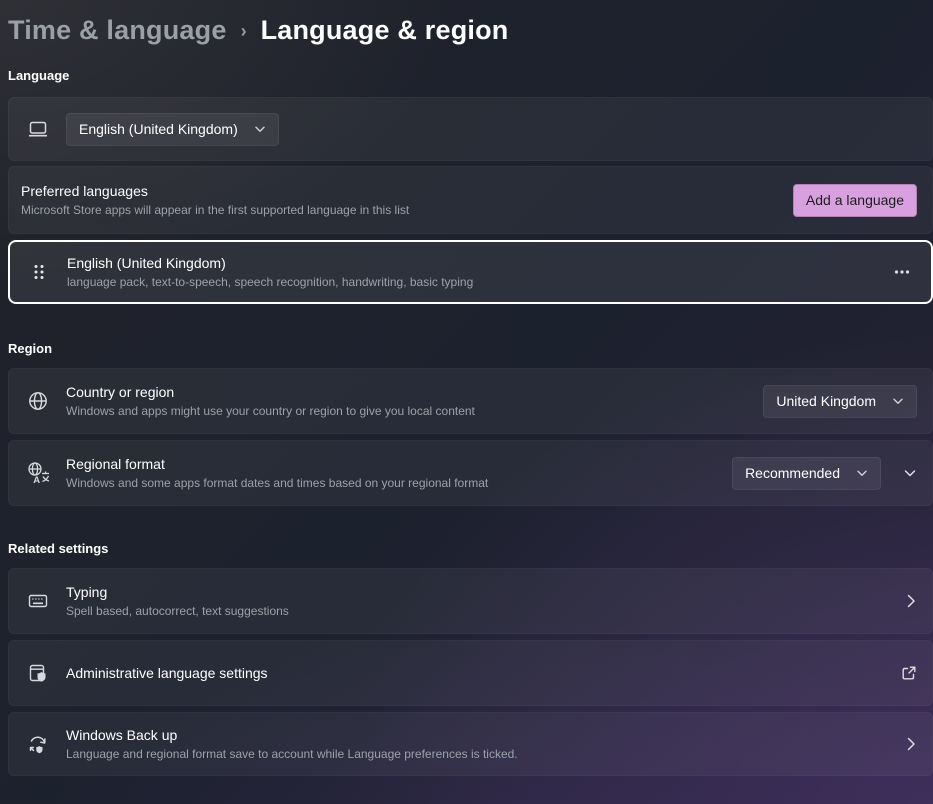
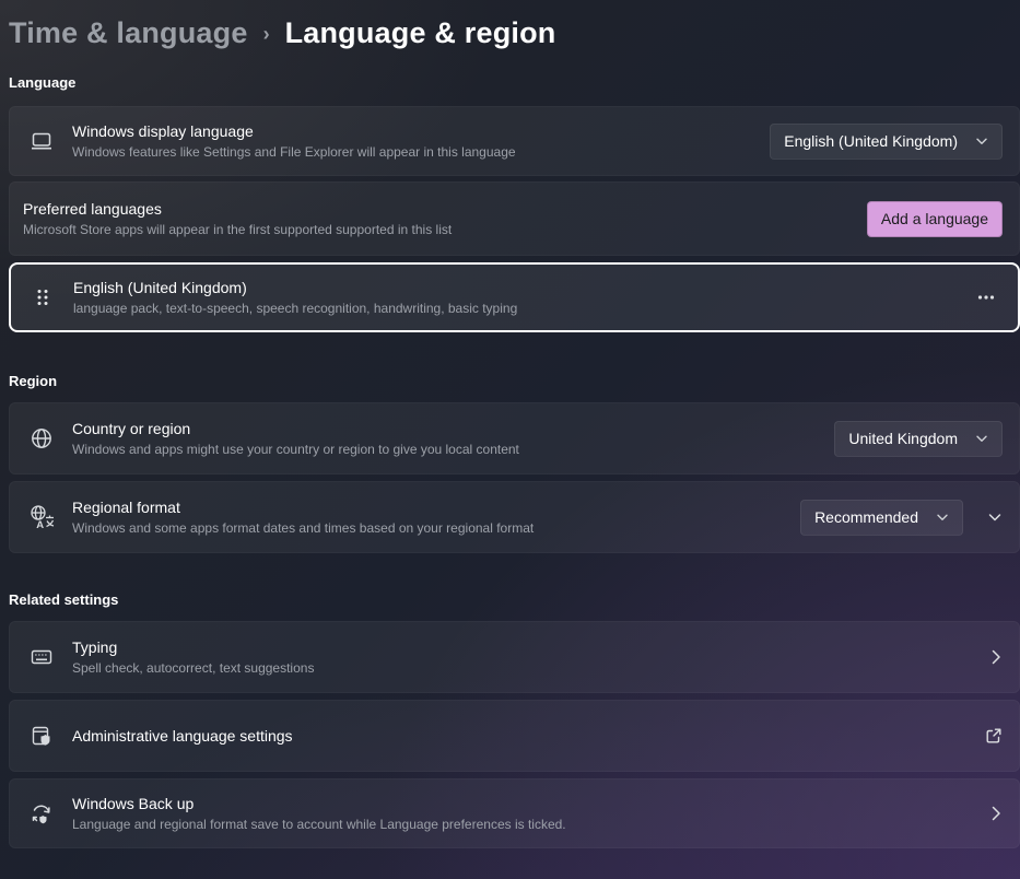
  Time & language
  ›
  Language & region
  Language
+ Windows display language
+ Windows features like Settings and File Explorer will appear in this language
  English (United Kingdom)
  Preferred languages
- Microsoft Store apps will appear in the first supported language in this list
+ Microsoft Store apps will appear in the first supported supported in this list
  Add a language
  English (United Kingdom)
  language pack, text-to-speech, speech recognition, handwriting, basic typing
  Region
  Country or region
  Windows and apps might use your country or region to give you local content
  United Kingdom
  A
  Regional format
  Windows and some apps format dates and times based on your regional format
  Recommended
  Related settings
  Typing
- Spell based, autocorrect, text suggestions
+ Spell check, autocorrect, text suggestions
  Administrative language settings
  Windows Back up
  Language and regional format save to account while Language preferences is ticked.
